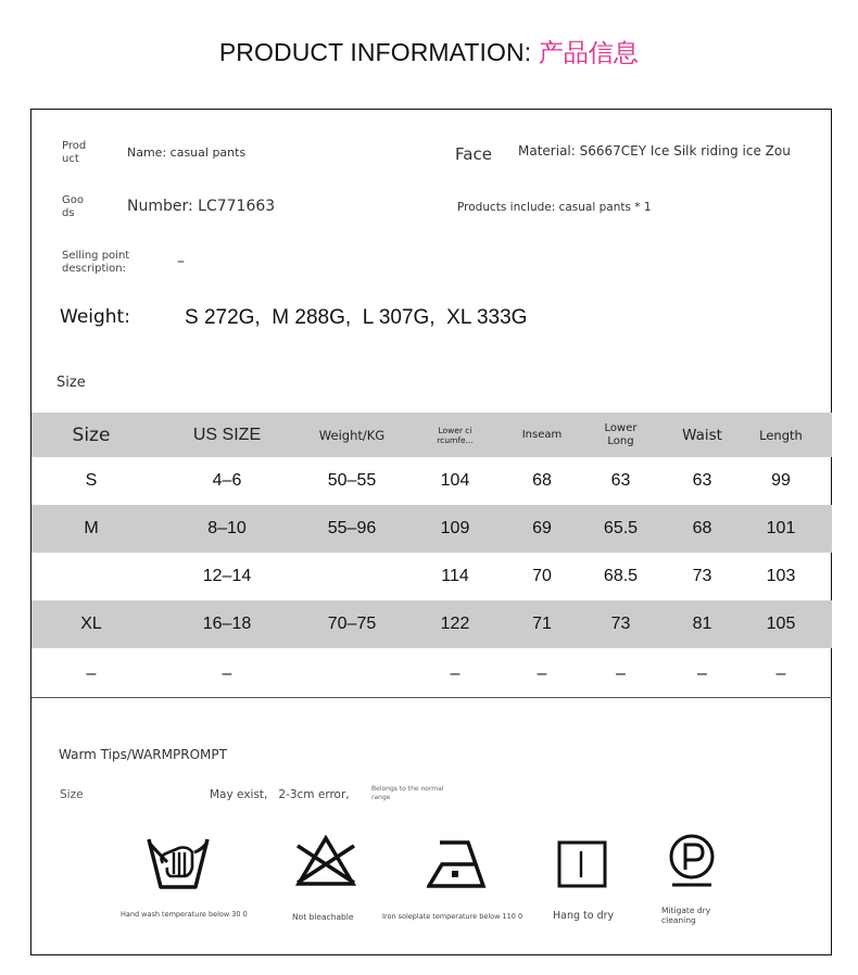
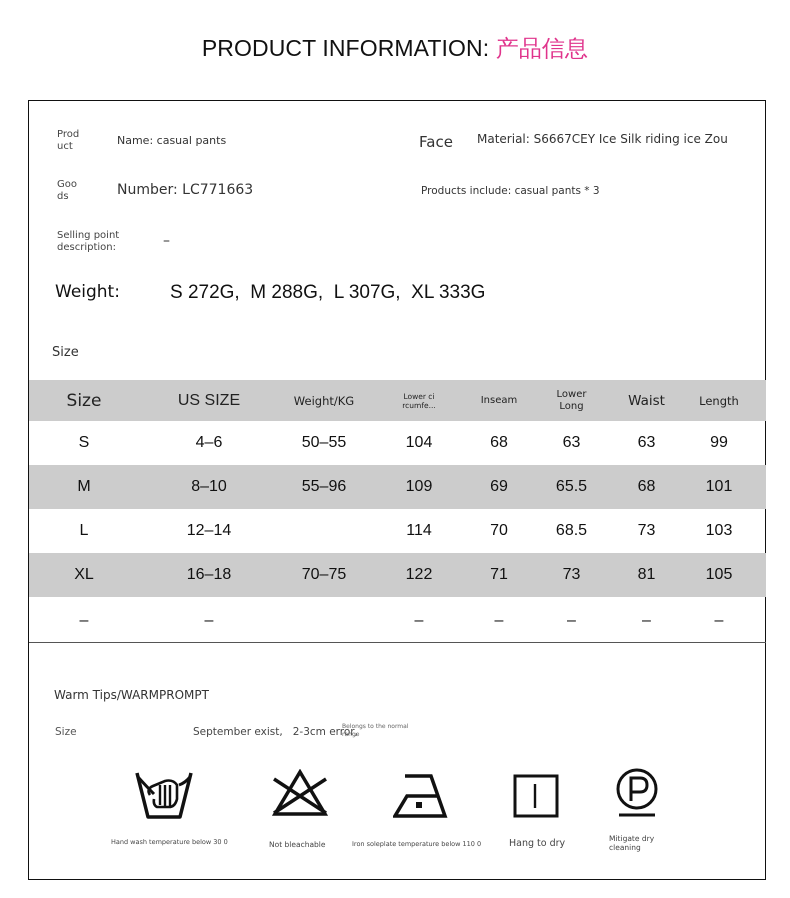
  PRODUCT INFORMATION: 产品信息
  Prod
  uct
  Name: casual pants
  Goo
  ds
  Number: LC771663
  Selling point
  description:
  –
  Face
  Material: S6667CEY Ice Silk riding ice Zou
- Products include: casual pants * 1
+ Products include: casual pants * 3
  Weight:
  S 272G, M 288G, L 307G, XL 333G
  Size
  Size
  US SIZE
  Weight/KG
  Lower ci
  rcumfe...
  Inseam
  Lower
  Long
  Waist
  Length
  S
  4–6
  50–55
  104
  68
  63
  63
  99
  M
  8–10
  55–96
  109
  69
  65.5
  68
  101
+ L
  12–14
  114
  70
  68.5
  73
  103
  XL
  16–18
  70–75
  122
  71
  73
  81
  105
  –
  –
  –
  –
  –
  –
  –
  Warm Tips/WARMPROMPT
  Size
- May exist, 2-3cm error,
+ September exist, 2-3cm error,
  Hand wash temperature below 30 0
  Not bleachable
  Iron soleplate temperature below 110 0
  Hang to dry
  Mitigate dry
  cleaning
